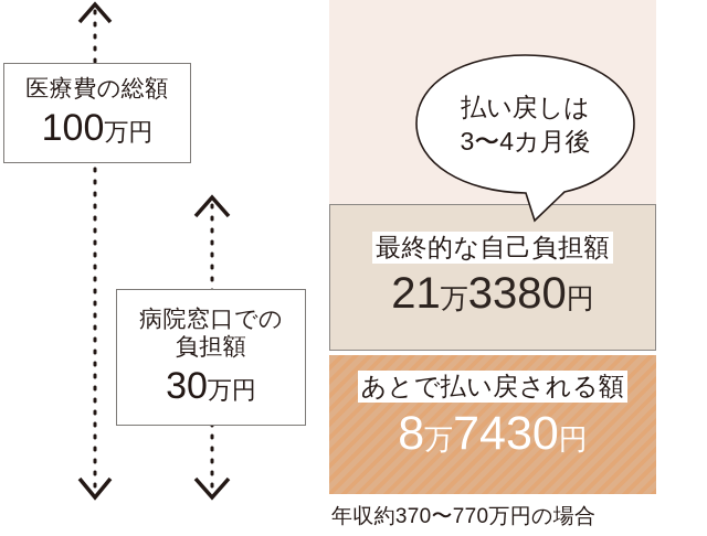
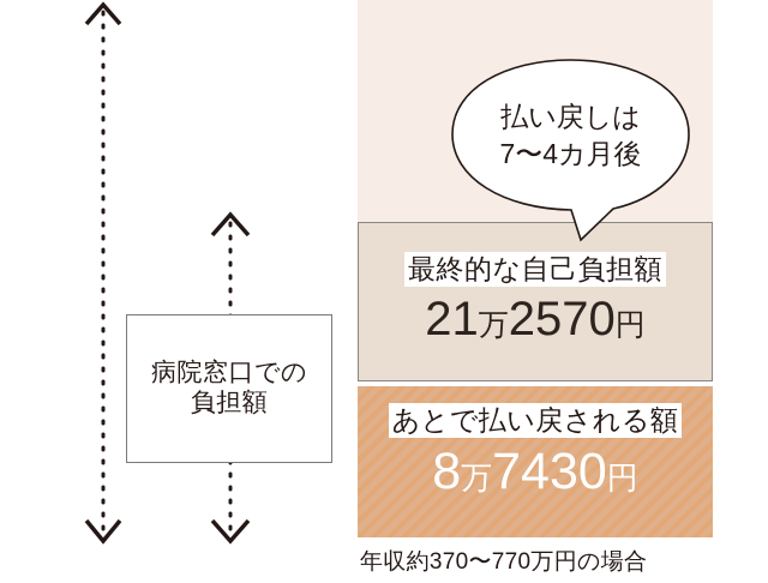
- 医療費の総額
- 100万円
  病院窓口での
  負担額
- 30万円
  最終的な自己負担額
- 21万3380円
+ 21万2570円
  あとで払い戻される額
  8万7430円
  払い戻しは
- 3〜4カ月後
+ 7〜4カ月後
  年収約370〜770万円の場合
